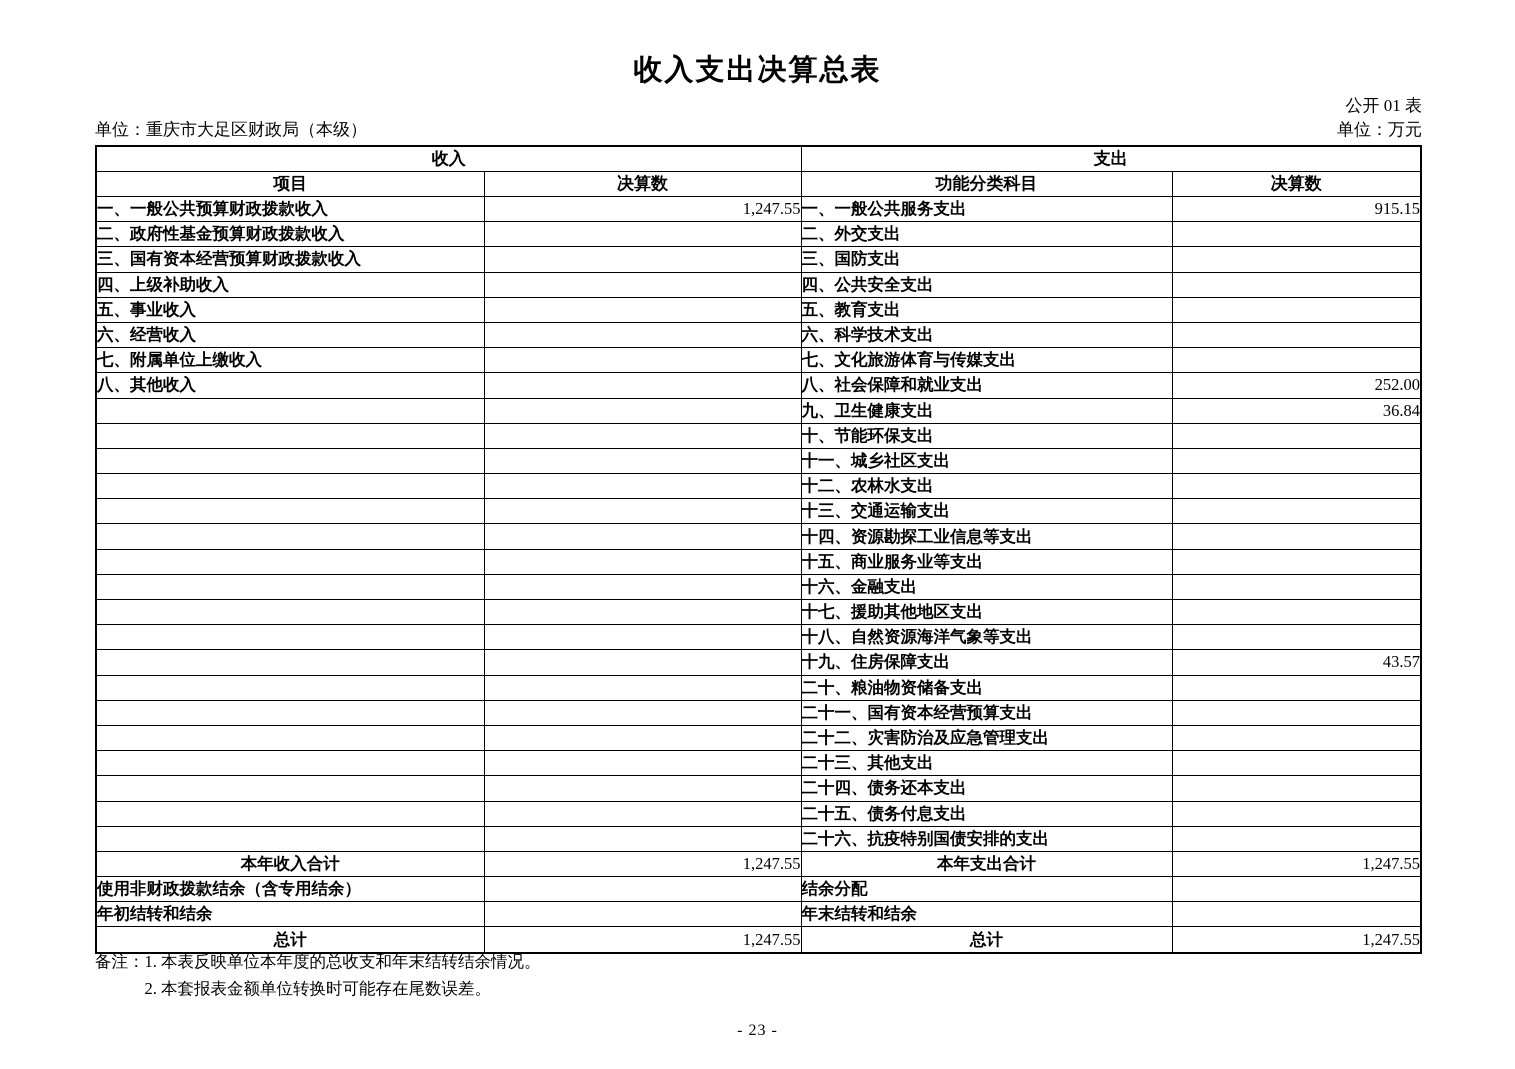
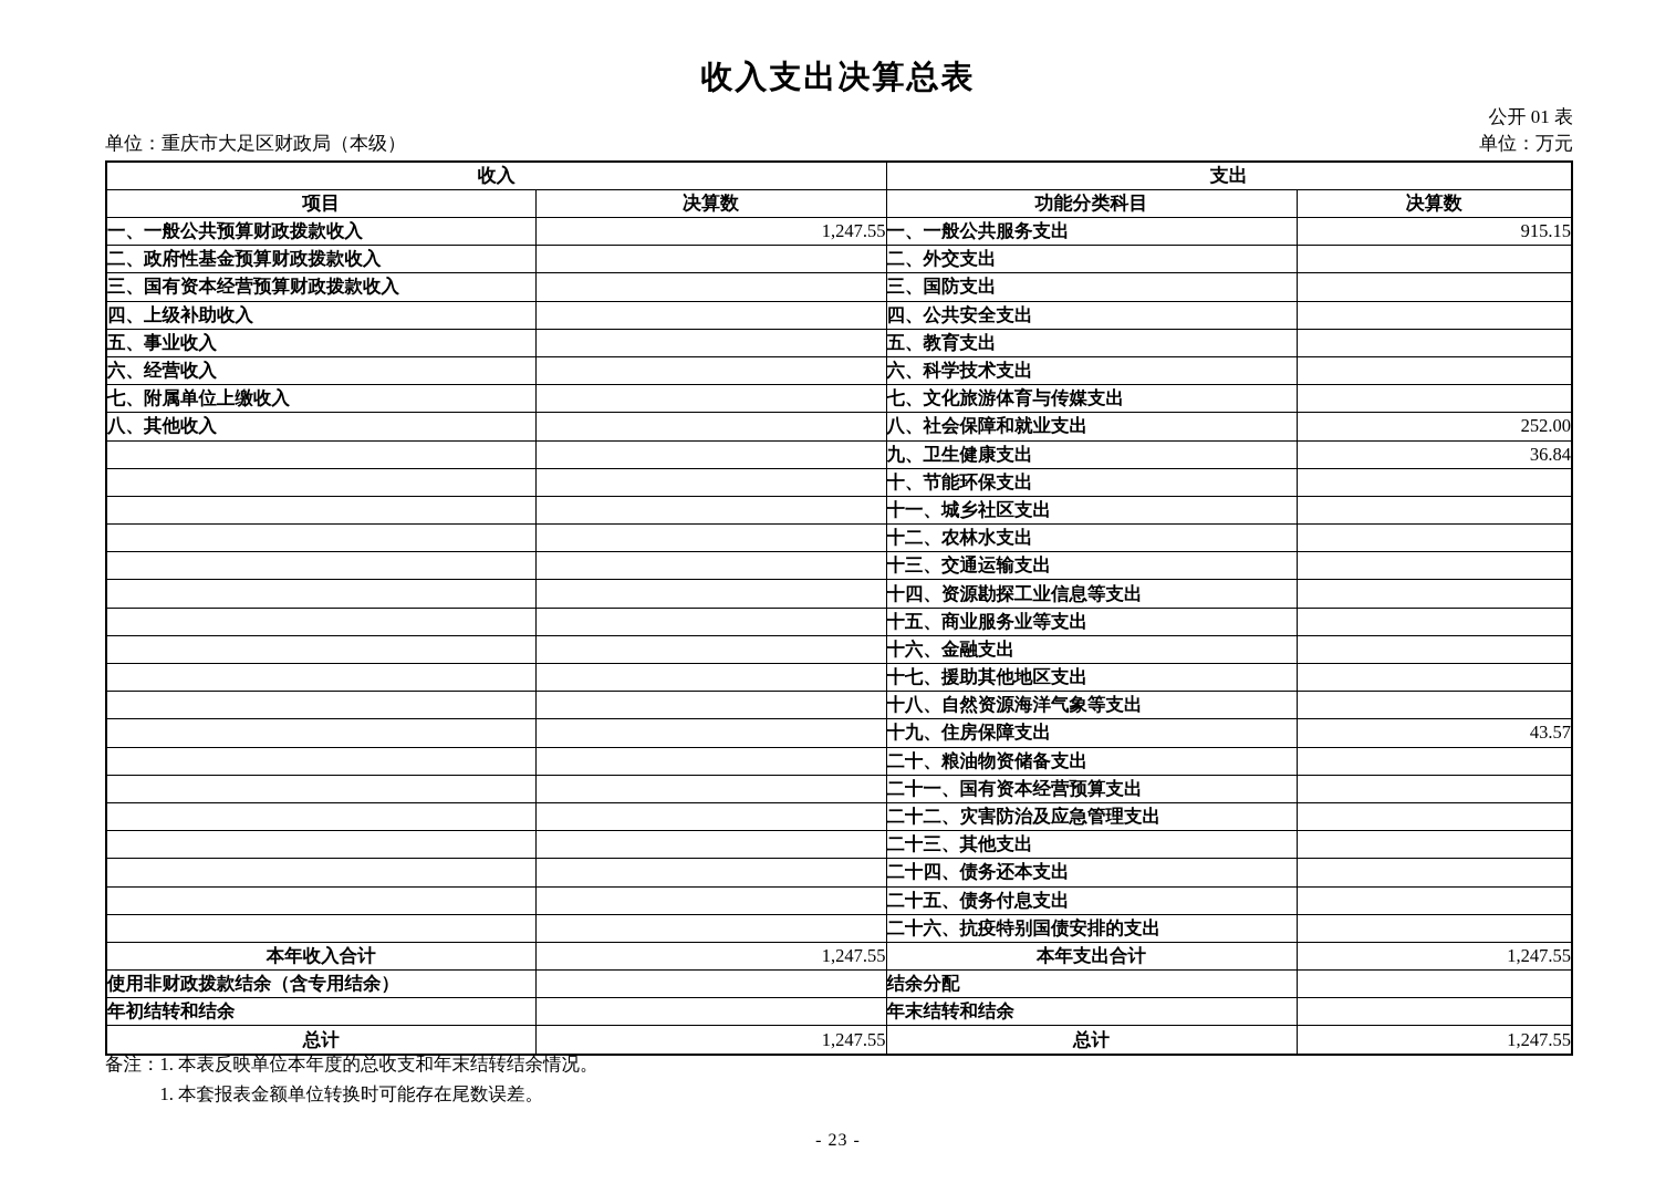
  收入支出决算总表
  公开 01 表
  单位：重庆市大足区财政局（本级）
  单位：万元
  收入	支出
  项目	决算数	功能分类科目	决算数
  一、一般公共预算财政拨款收入	1,247.55	一、一般公共服务支出	915.15
  二、政府性基金预算财政拨款收入		二、外交支出
  三、国有资本经营预算财政拨款收入		三、国防支出
  四、上级补助收入		四、公共安全支出
  五、事业收入		五、教育支出
  六、经营收入		六、科学技术支出
  七、附属单位上缴收入		七、文化旅游体育与传媒支出
  八、其他收入		八、社会保障和就业支出	252.00
  		九、卫生健康支出	36.84
  		十、节能环保支出
  		十一、城乡社区支出
  		十二、农林水支出
  		十三、交通运输支出
  		十四、资源勘探工业信息等支出
  		十五、商业服务业等支出
  		十六、金融支出
  		十七、援助其他地区支出
  		十八、自然资源海洋气象等支出
  		十九、住房保障支出	43.57
  		二十、粮油物资储备支出
  		二十一、国有资本经营预算支出
  		二十二、灾害防治及应急管理支出
  		二十三、其他支出
  		二十四、债务还本支出
  		二十五、债务付息支出
  		二十六、抗疫特别国债安排的支出
  本年收入合计	1,247.55	本年支出合计	1,247.55
  使用非财政拨款结余（含专用结余）		结余分配
  年初结转和结余		年末结转和结余
  总计	1,247.55	总计	1,247.55
  备注：
  1. 本表反映单位本年度的总收支和年末结转结余情况。
- 2. 本套报表金额单位转换时可能存在尾数误差。
+ 1. 本套报表金额单位转换时可能存在尾数误差。
  - 23 -
